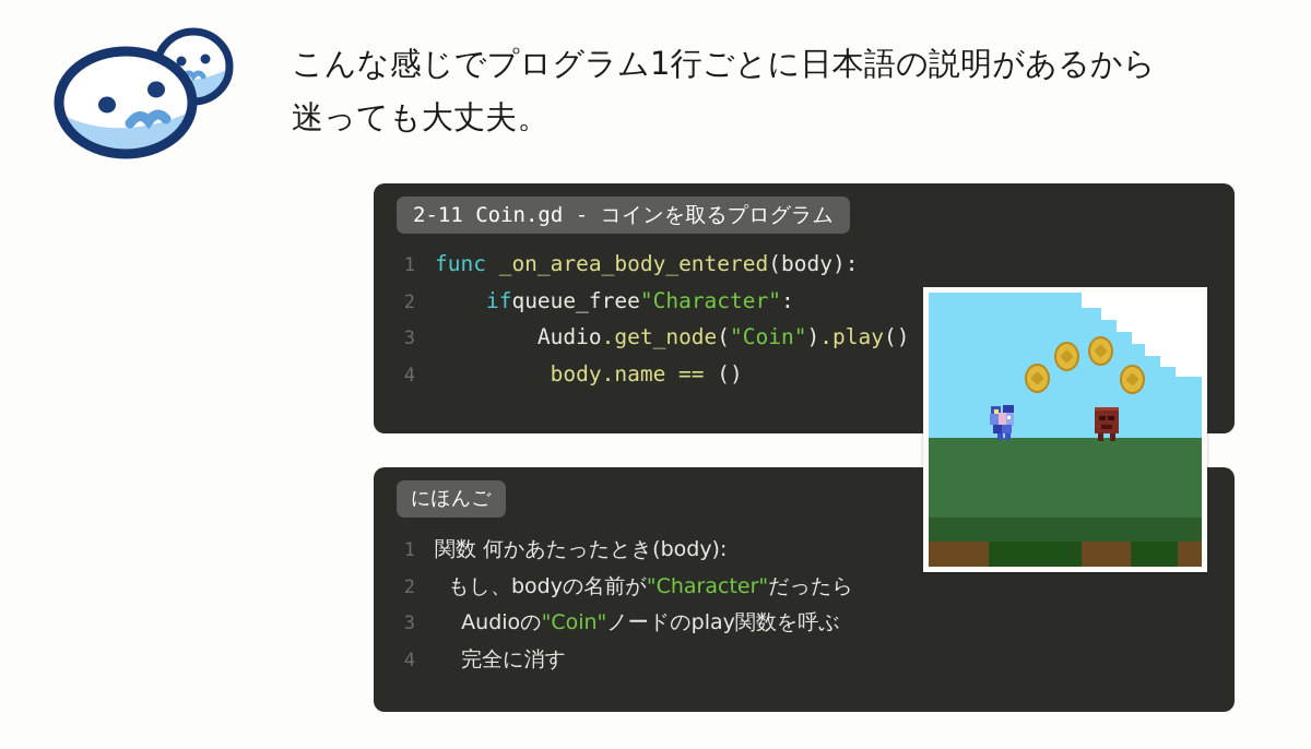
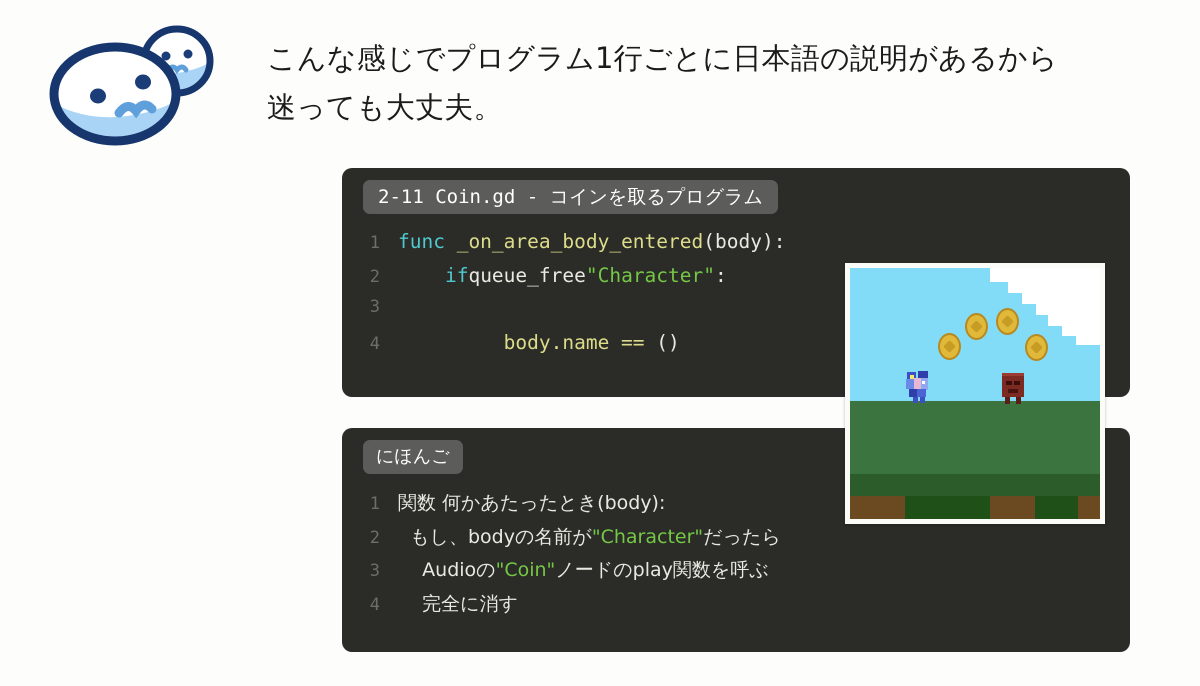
  こんな感じでプログラム1行ごとに日本語の説明があるから
  迷っても大丈夫。
  2-11 Coin.gd - コインを取るプログラム
  1
  func _on_area_body_entered(body):
  2
  ifqueue_free"Character":
  3
- Audio.get_node("Coin").play()
  4
  body.name == ()
  にほんご
  1
  関数 何かあたったとき(body):
  2
  もし、bodyの名前が"Character"だったら
  3
  Audioの"Coin"ノードのplay関数を呼ぶ
  4
  完全に消す
